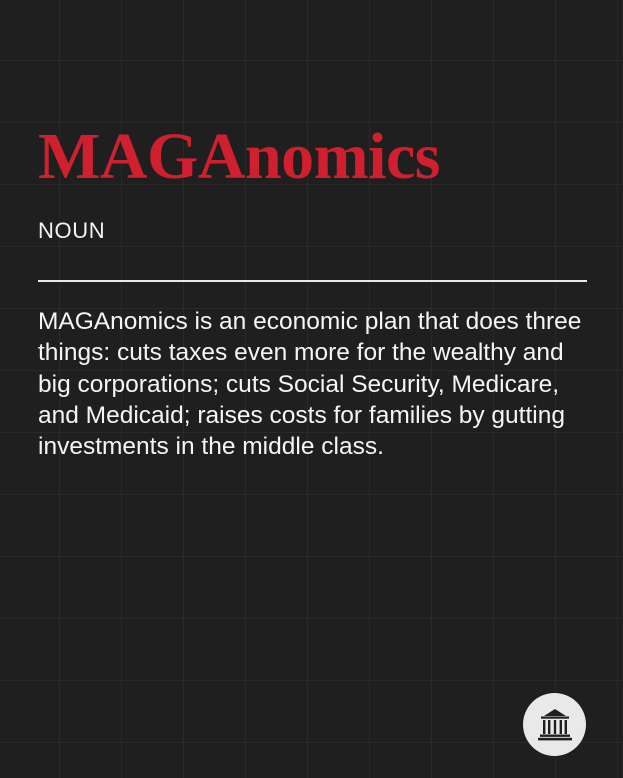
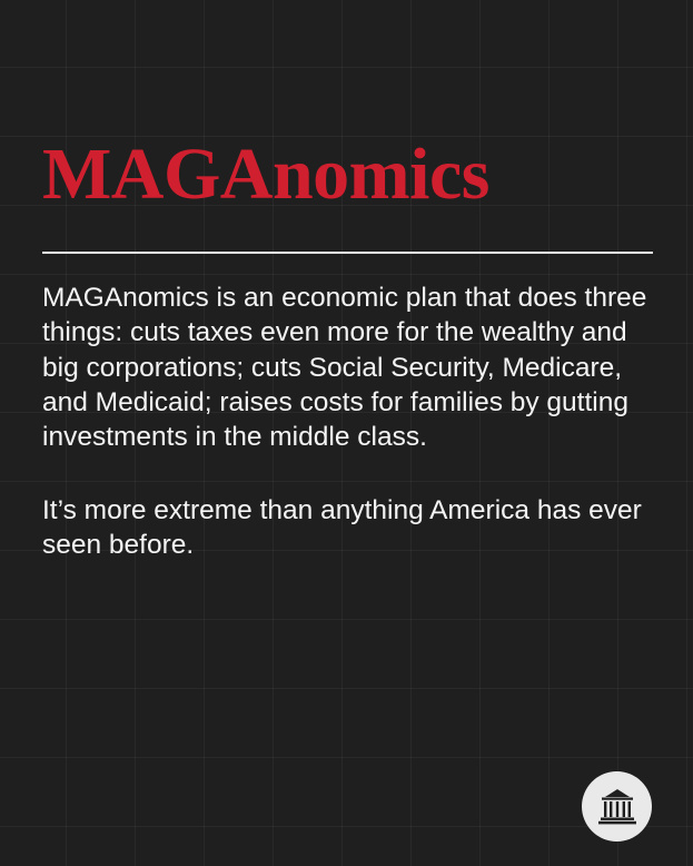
  MAGAnomics
- NOUN
  MAGAnomics is an economic plan that does three things: cuts taxes even more for the wealthy and big corporations; cuts Social Security, Medicare, and Medicaid; raises costs for families by gutting investments in the middle class.
+ It’s more extreme than anything America has ever seen before.
